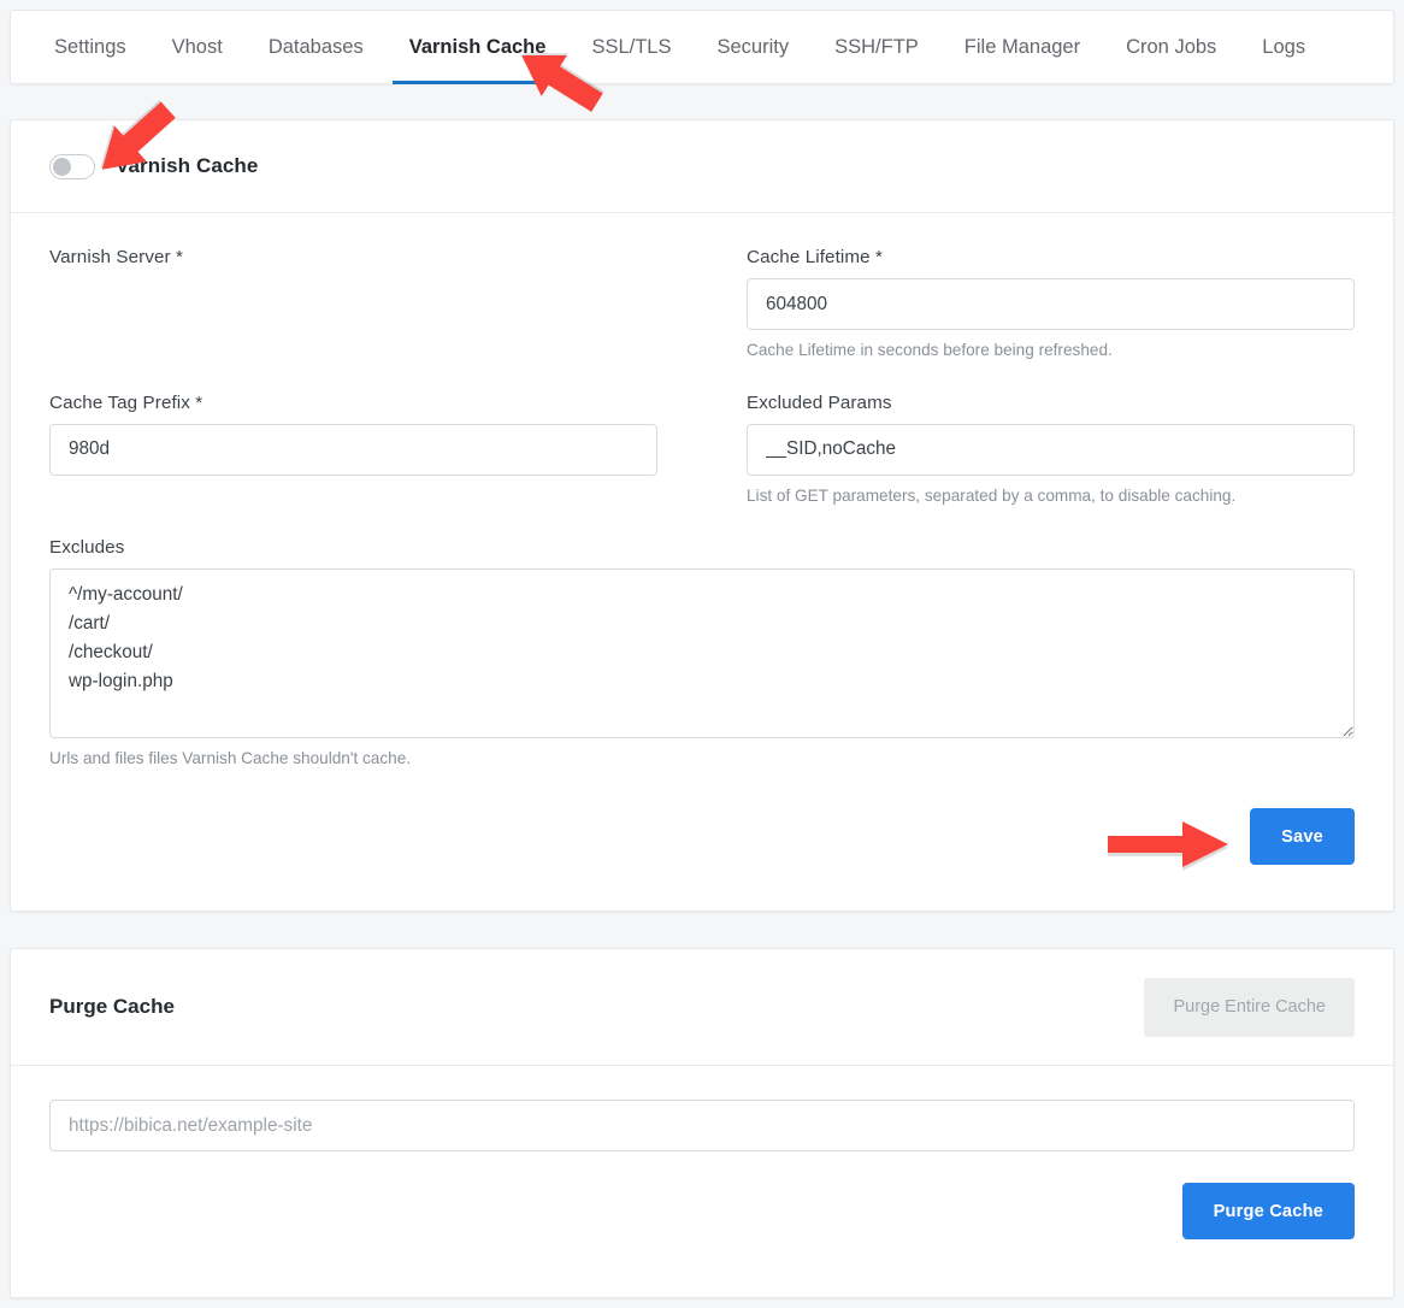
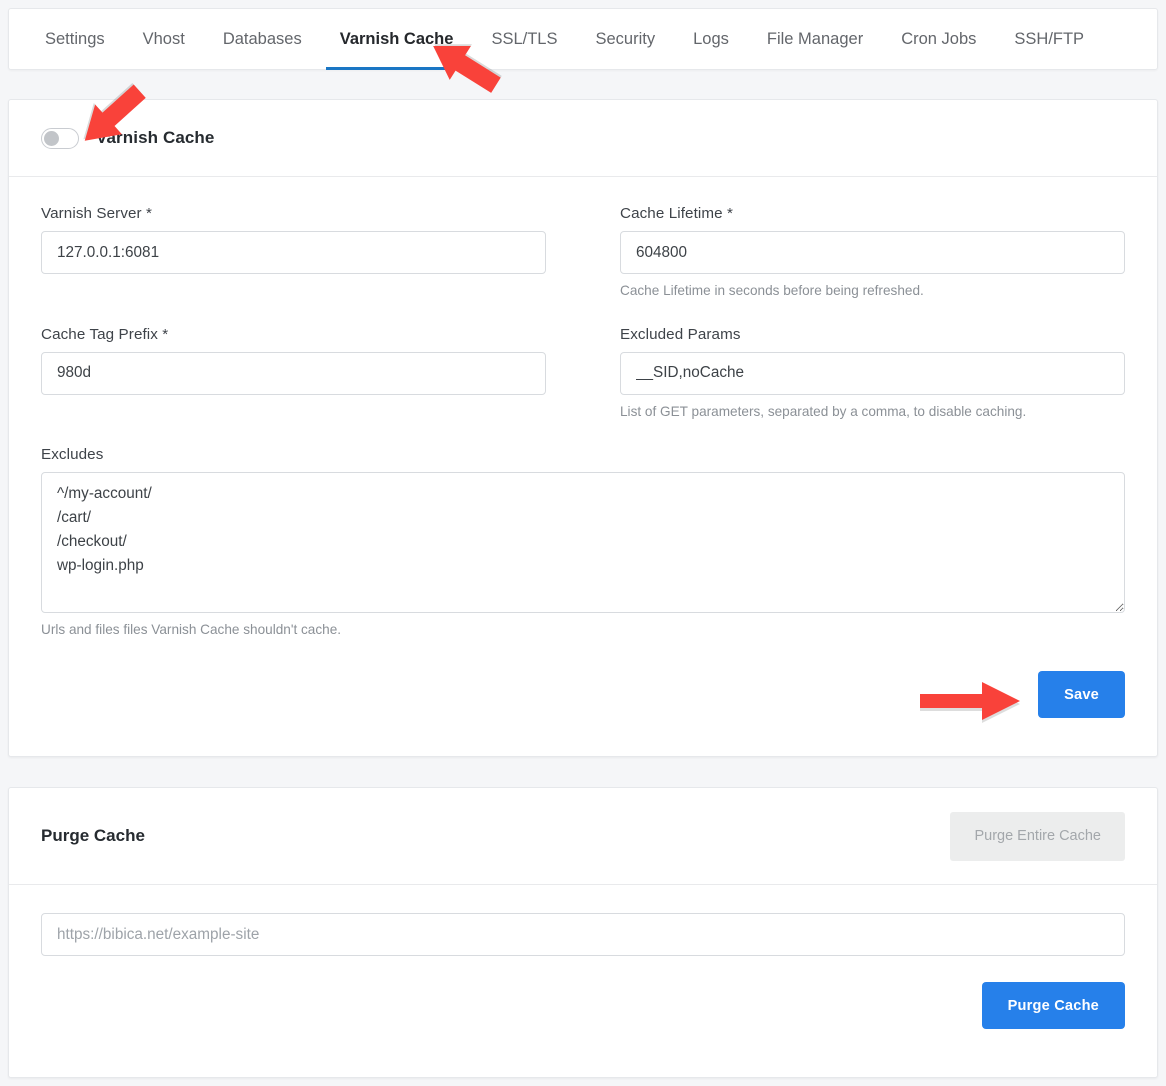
  Settings
  Vhost
  Databases
  Varnish Cache
  SSL/TLS
  Security
- SSH/FTP
+ Logs
  File Manager
  Cron Jobs
- Logs
+ SSH/FTP
  arnish Cache
  Varnish Server *
+ 127.0.0.1:6081
  Cache Lifetime *
  604800
  Cache Lifetime in seconds before being refreshed.
  Cache Tag Prefix *
  980d
  Excluded Params
  __SID,noCache
  List of GET parameters, separated by a comma, to disable caching.
  Excludes
  ^/my-account/
  /cart/
  /checkout/
  wp-login.php
  Urls and files files Varnish Cache shouldn't cache.
  Save
  Purge Cache
  Purge Entire Cache
  https://bibica.net/example-site
  Purge Cache
